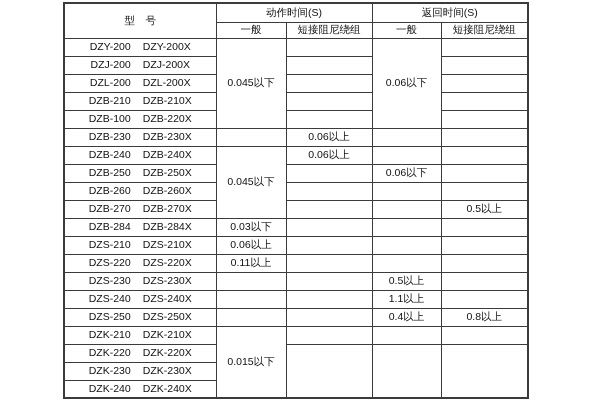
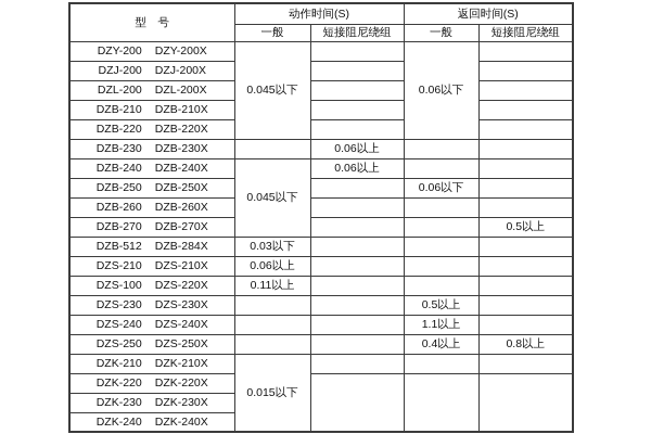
  型 号	动作时间(S)	返回时间(S)
  一般	短接阻尼绕组	一般	短接阻尼绕组
  DZY-200 DZY-200X	0.045以下		0.06以下
  DZJ-200 DZJ-200X
  DZL-200 DZL-200X
  DZB-210 DZB-210X
- DZB-100 DZB-220X
+ DZB-220 DZB-220X
  DZB-230 DZB-230X		0.06以上
  DZB-240 DZB-240X	0.045以下	0.06以上
  DZB-250 DZB-250X		0.06以下
  DZB-260 DZB-260X
  DZB-270 DZB-270X			0.5以上
- DZB-284 DZB-284X	0.03以下
+ DZB-512 DZB-284X	0.03以下
  DZS-210 DZS-210X	0.06以上
- DZS-220 DZS-220X	0.11以上
+ DZS-100 DZS-220X	0.11以上
  DZS-230 DZS-230X			0.5以上
  DZS-240 DZS-240X			1.1以上
  DZS-250 DZS-250X			0.4以上	0.8以上
  DZK-210 DZK-210X	0.015以下
  DZK-220 DZK-220X
  DZK-230 DZK-230X
  DZK-240 DZK-240X
